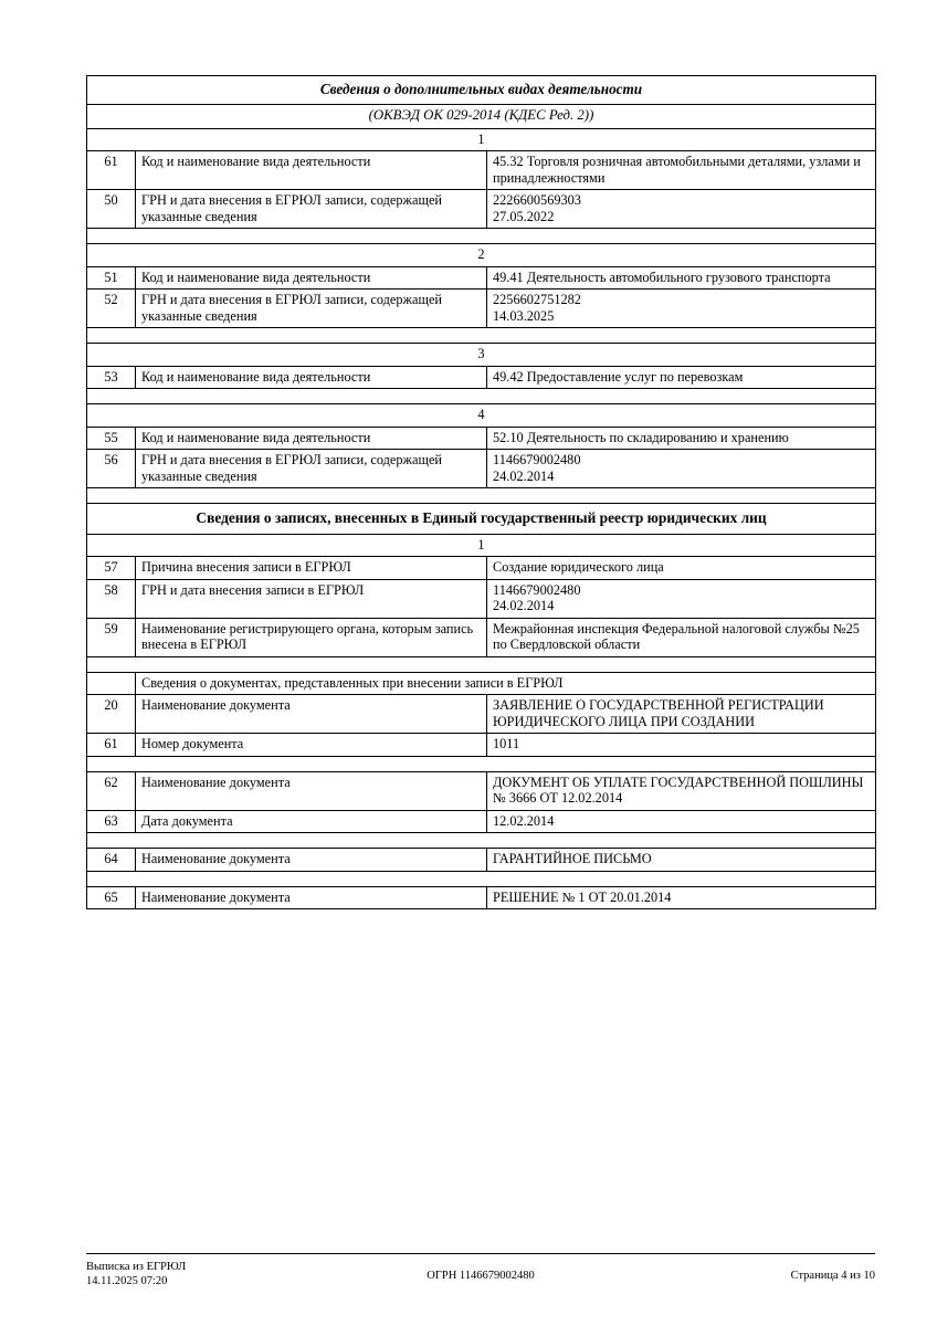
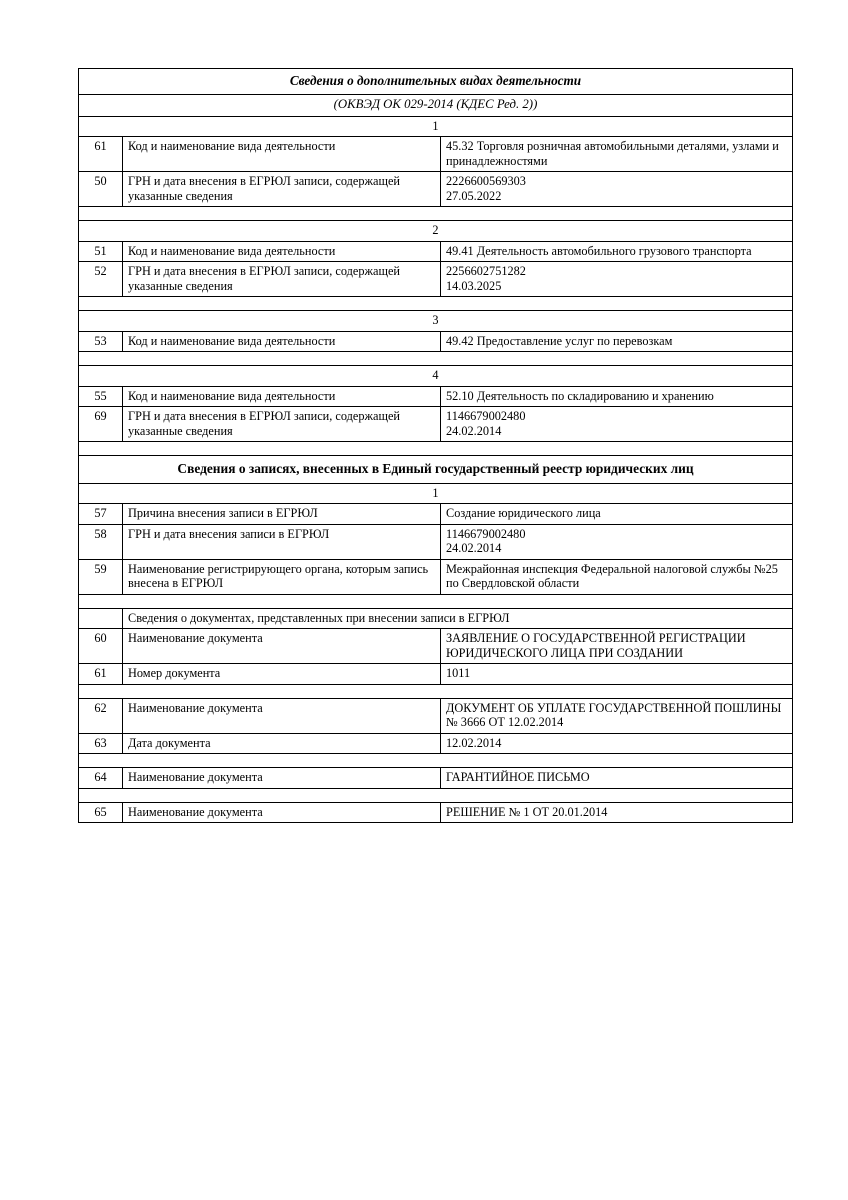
  Сведения о дополнительных видах деятельности
  (ОКВЭД ОК 029-2014 (КДЕС Ред. 2))
  1
  61	Код и наименование вида деятельности	45.32 Торговля розничная автомобильными деталями, узлами и принадлежностями
  50	ГРН и дата внесения в ЕГРЮЛ записи, содержащей указанные сведения	2226600569303 27.05.2022
  2
  51	Код и наименование вида деятельности	49.41 Деятельность автомобильного грузового транспорта
  52	ГРН и дата внесения в ЕГРЮЛ записи, содержащей указанные сведения	2256602751282 14.03.2025
  3
  53	Код и наименование вида деятельности	49.42 Предоставление услуг по перевозкам
  4
  55	Код и наименование вида деятельности	52.10 Деятельность по складированию и хранению
- 56	ГРН и дата внесения в ЕГРЮЛ записи, содержащей указанные сведения	1146679002480 24.02.2014
+ 69	ГРН и дата внесения в ЕГРЮЛ записи, содержащей указанные сведения	1146679002480 24.02.2014
  Сведения о записях, внесенных в Единый государственный реестр юридических лиц
  1
  57	Причина внесения записи в ЕГРЮЛ	Создание юридического лица
  58	ГРН и дата внесения записи в ЕГРЮЛ	1146679002480 24.02.2014
  59	Наименование регистрирующего органа, которым запись внесена в ЕГРЮЛ	Межрайонная инспекция Федеральной налоговой службы №25 по Свердловской области
  	Сведения о документах, представленных при внесении записи в ЕГРЮЛ
- 20	Наименование документа	ЗАЯВЛЕНИЕ О ГОСУДАРСТВЕННОЙ РЕГИСТРАЦИИ ЮРИДИЧЕСКОГО ЛИЦА ПРИ СОЗДАНИИ
+ 60	Наименование документа	ЗАЯВЛЕНИЕ О ГОСУДАРСТВЕННОЙ РЕГИСТРАЦИИ ЮРИДИЧЕСКОГО ЛИЦА ПРИ СОЗДАНИИ
  61	Номер документа	1011
  62	Наименование документа	ДОКУМЕНТ ОБ УПЛАТЕ ГОСУДАРСТВЕННОЙ ПОШЛИНЫ № 3666 ОТ 12.02.2014
  63	Дата документа	12.02.2014
  64	Наименование документа	ГАРАНТИЙНОЕ ПИСЬМО
  65	Наименование документа	РЕШЕНИЕ № 1 ОТ 20.01.2014
- Выписка из ЕГРЮЛ
- 14.11.2025 07:20
- ОГРН 1146679002480
- Страница 4 из 10
